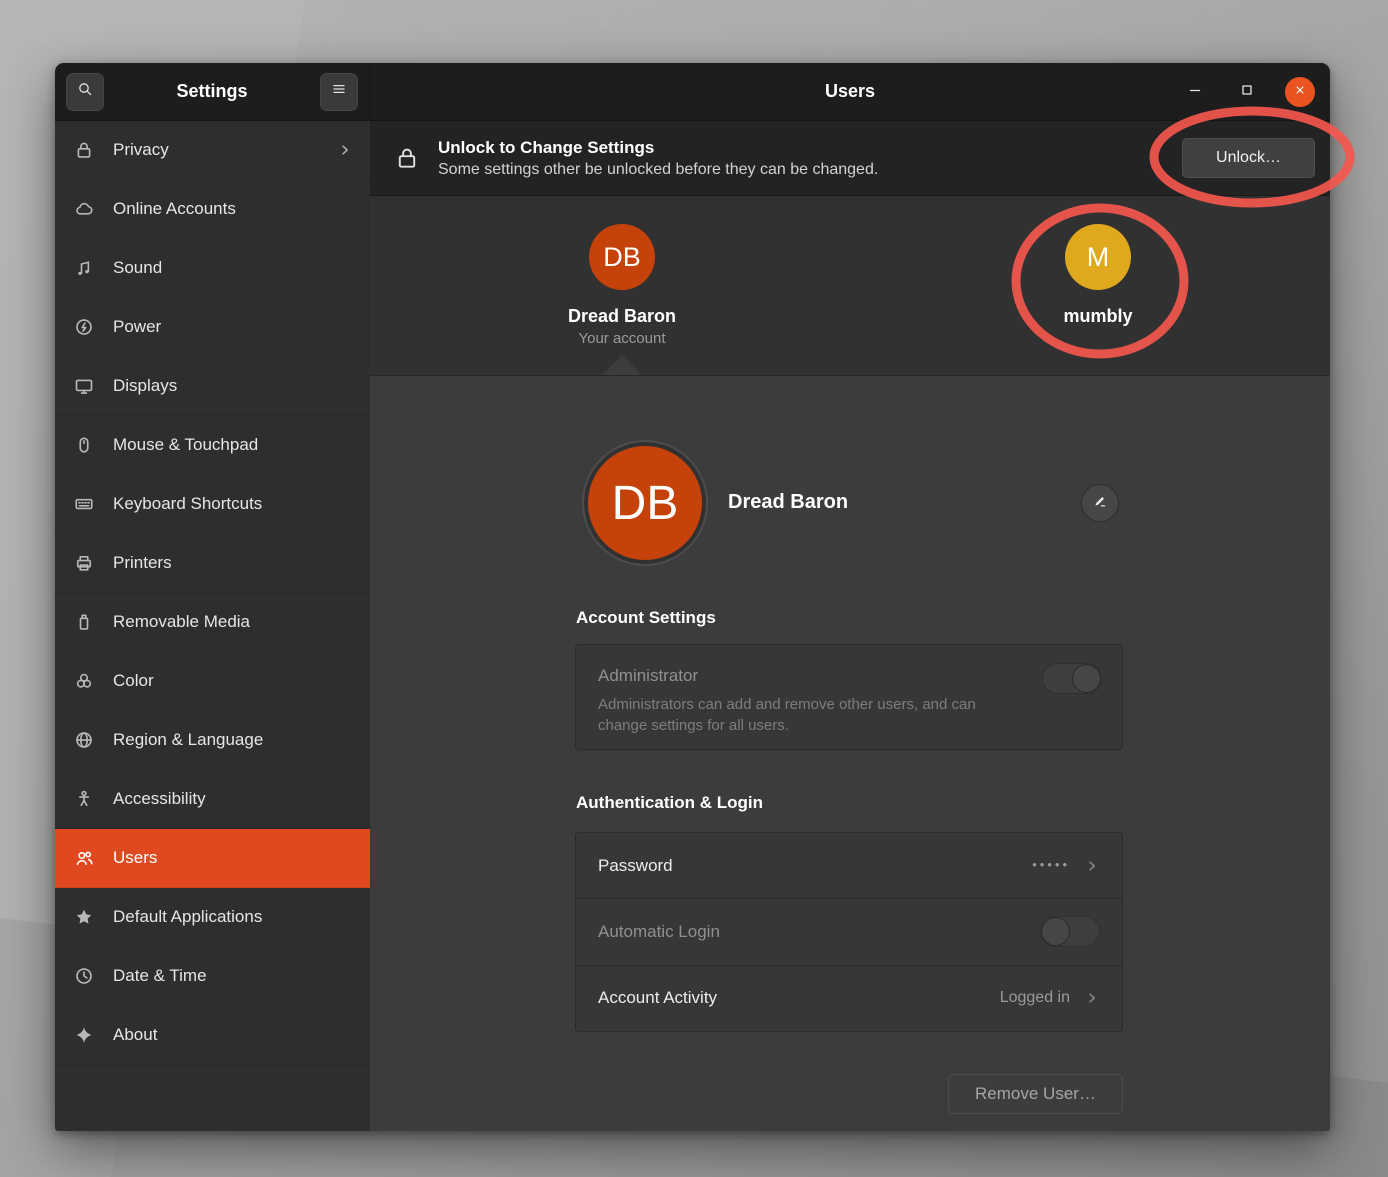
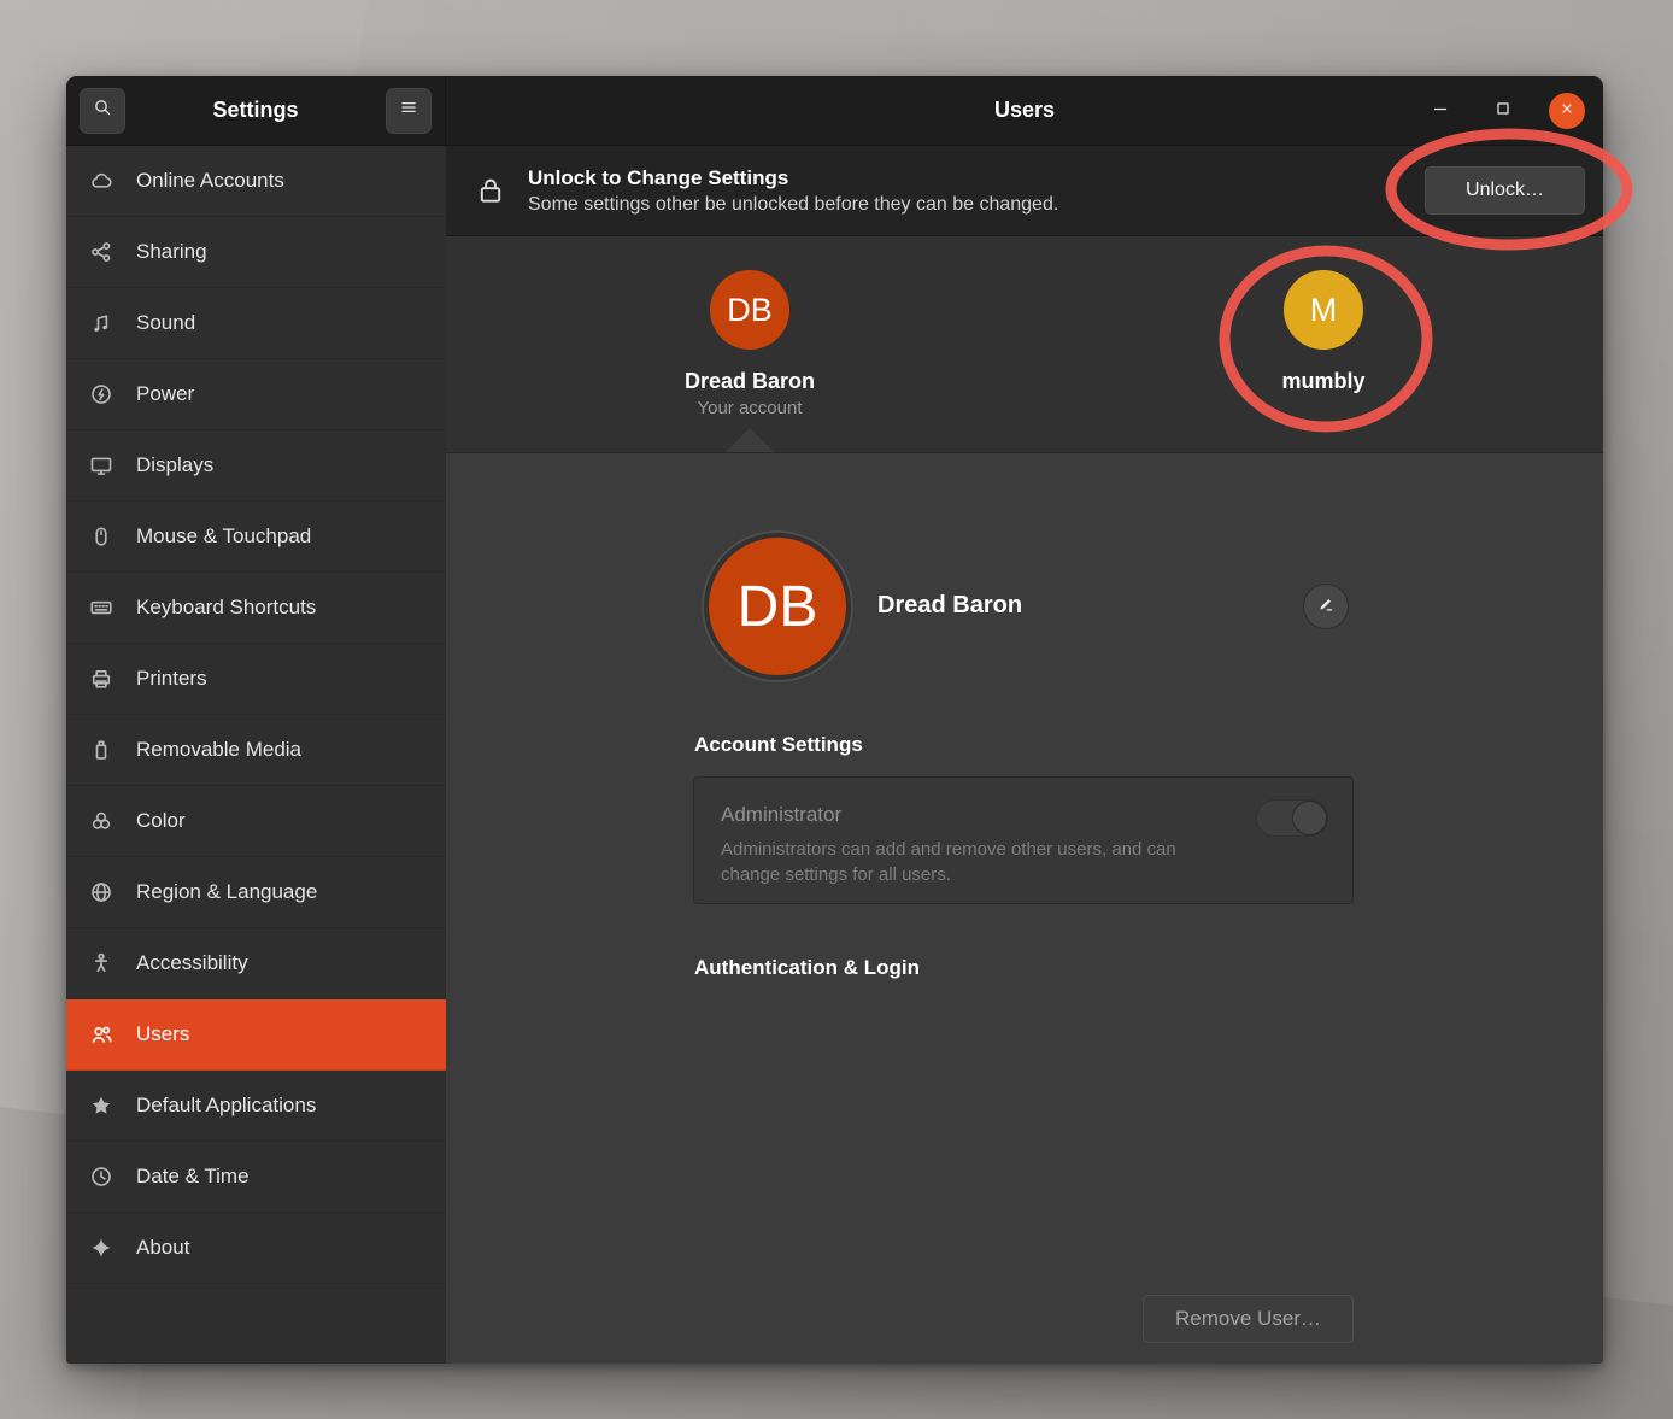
  Settings
- Privacy
  Online Accounts
+ Sharing
  Sound
  Power
  Displays
  Mouse & Touchpad
  Keyboard Shortcuts
  Printers
  Removable Media
  Color
  Region & Language
  Accessibility
  Users
  Default Applications
  Date & Time
  About
  Users
  Unlock to Change Settings
  Some settings other be unlocked before they can be changed.
  Unlock…
  DB
  Dread Baron
  Your account
  M
  mumbly
  DB
  Dread Baron
  Account Settings
  Administrator
  Administrators can add and remove other users, and can change settings for all users.
  Authentication & Login
- Password
- •••••
- Automatic Login
- Account Activity
- Logged in
  Remove User…
